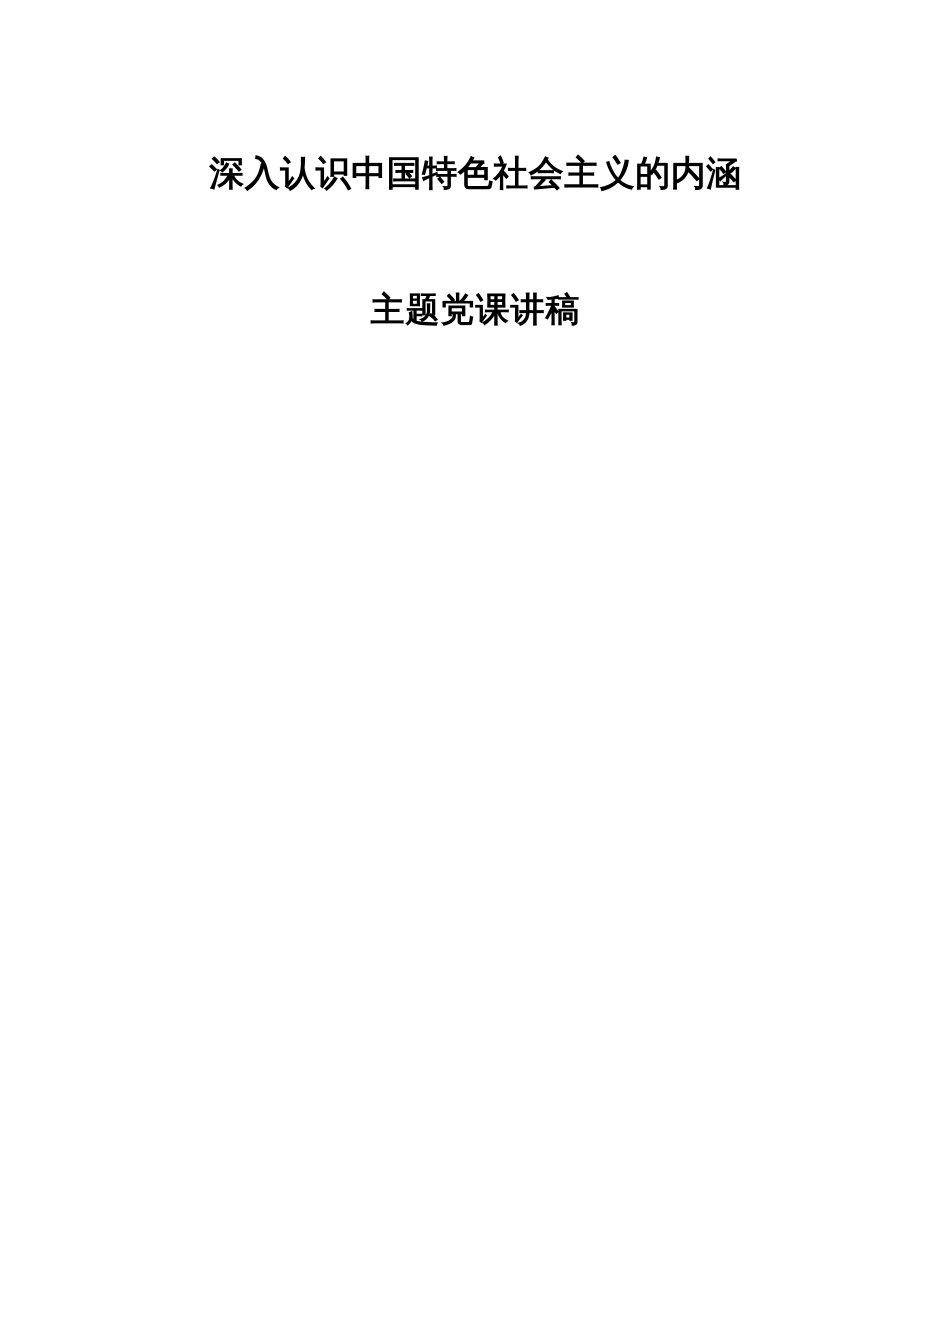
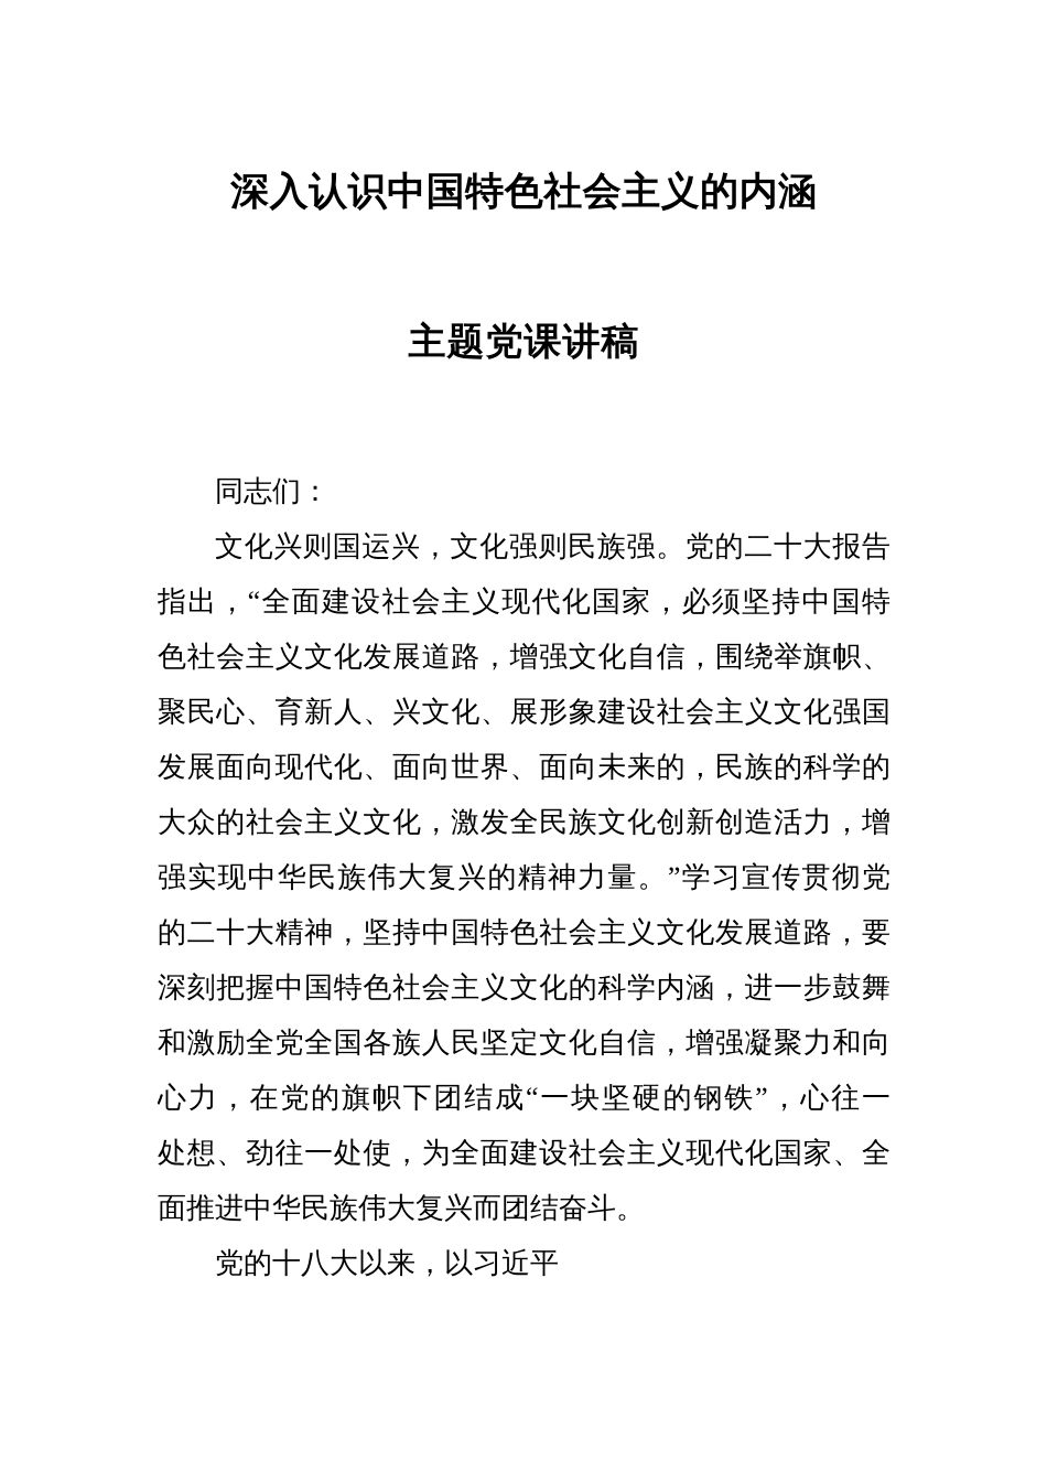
  深入认识中国特色社会主义的内涵
  主题党课讲稿
+ 同志们：
+ 文化兴则国运兴，文化强则民族强。党的二十大报告
+ 指出，“全面建设社会主义现代化国家，必须坚持中国特
+ 色社会主义文化发展道路，增强文化自信，围绕举旗帜、
+ 聚民心、育新人、兴文化、展形象建设社会主义文化强国
+ 发展面向现代化、面向世界、面向未来的，民族的科学的
+ 大众的社会主义文化，激发全民族文化创新创造活力，增
+ 强实现中华民族伟大复兴的精神力量。”学习宣传贯彻党
+ 的二十大精神，坚持中国特色社会主义文化发展道路，要
+ 深刻把握中国特色社会主义文化的科学内涵，进一步鼓舞
+ 和激励全党全国各族人民坚定文化自信，增强凝聚力和向
+ 心力，在党的旗帜下团结成“一块坚硬的钢铁”，心往一
+ 处想、劲往一处使，为全面建设社会主义现代化国家、全
+ 面推进中华民族伟大复兴而团结奋斗。
+ 党的十八大以来，以习近平
